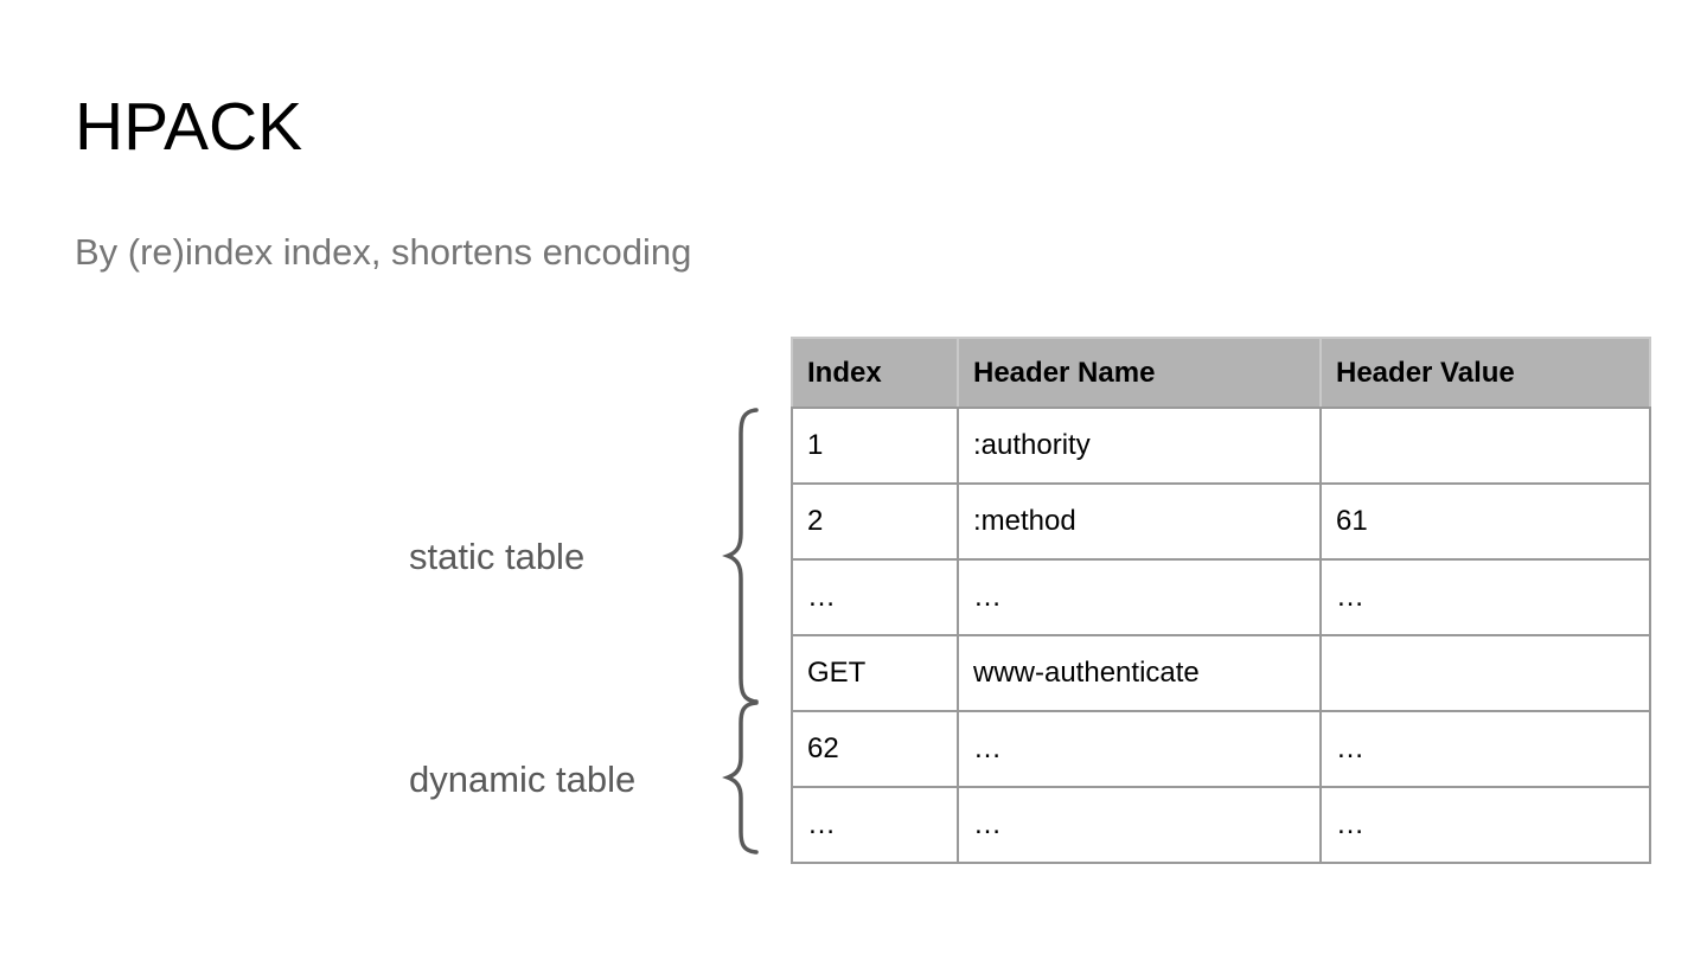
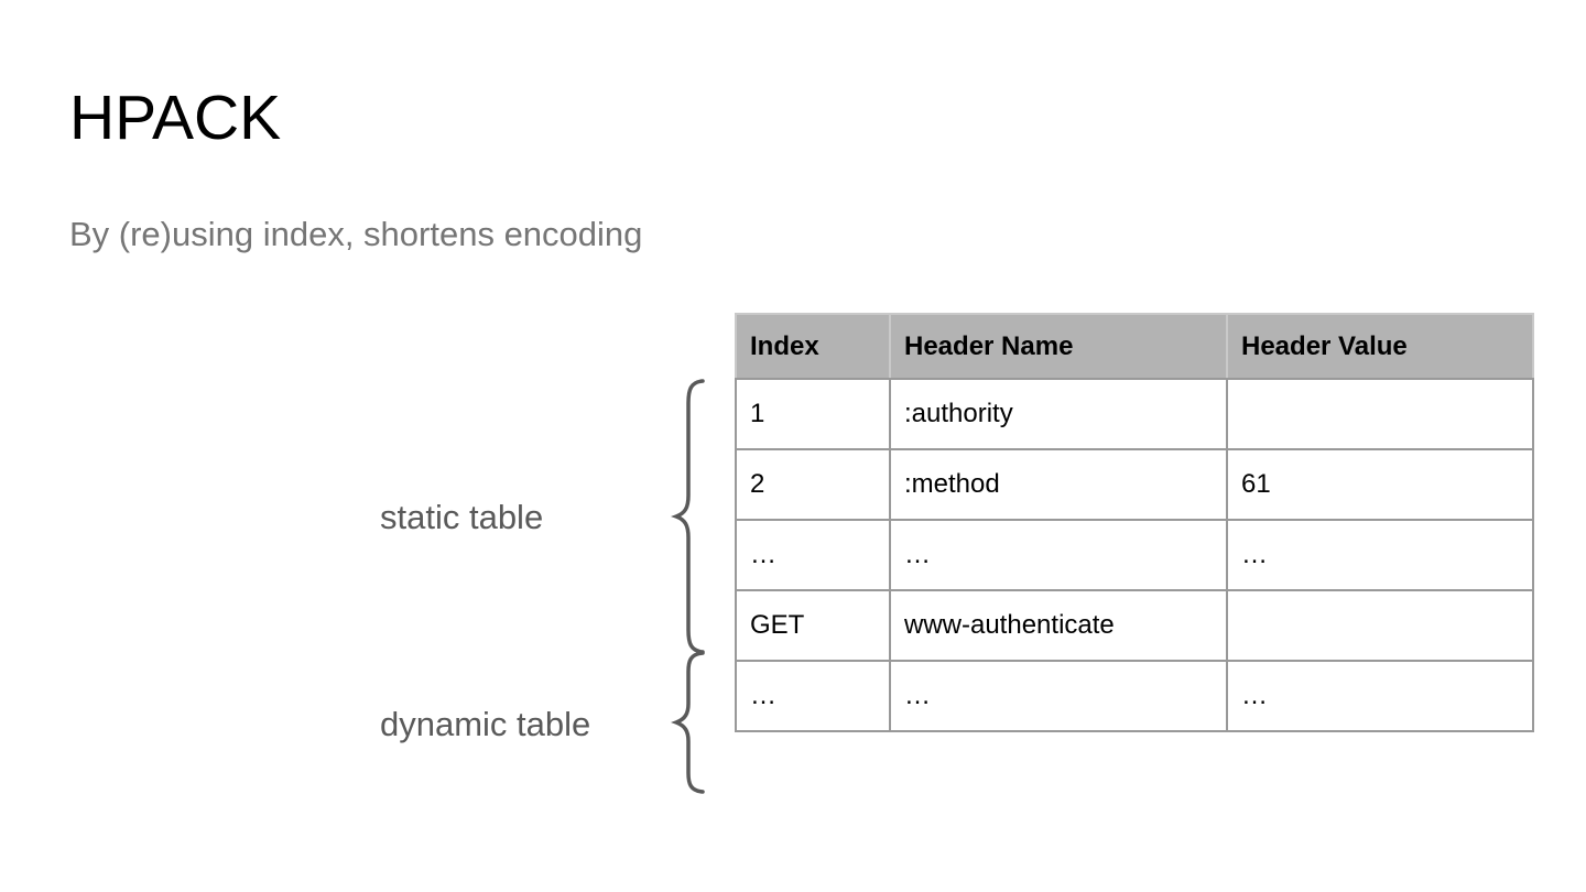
  HPACK
- By (re)index index, shortens encoding
+ By (re)using index, shortens encoding
  static table
  dynamic table
  Index	Header Name	Header Value
  1	:authority
  2	:method	61
  …	…	…
  GET	www-authenticate
- 62	…	…
  …	…	…
